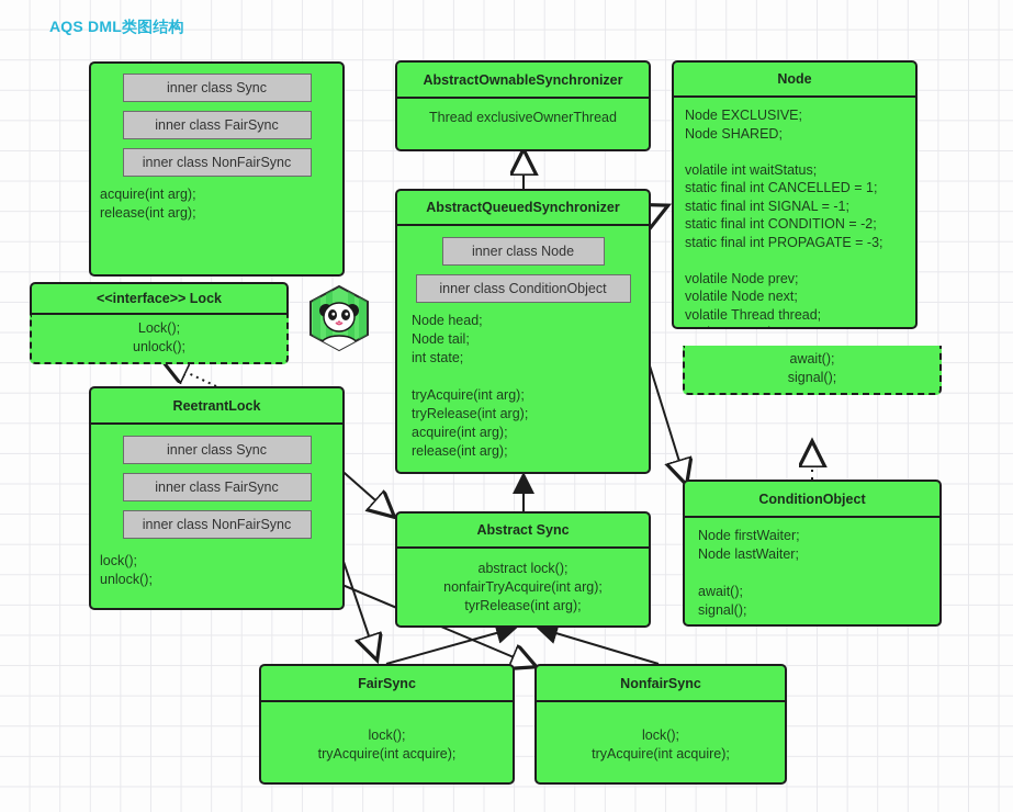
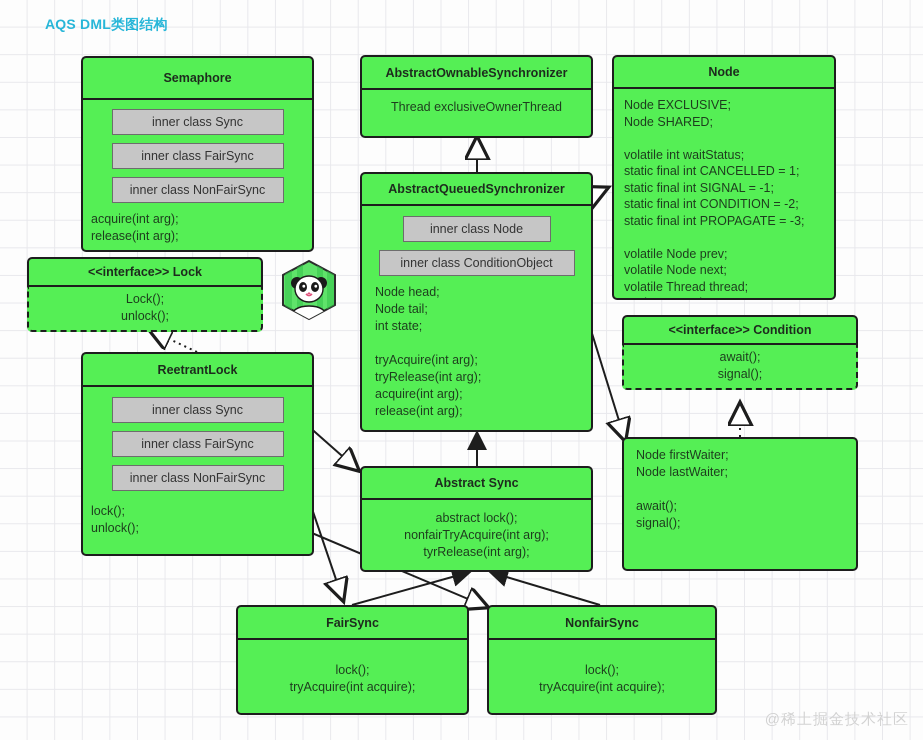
  AQS DML类图结构
+ Semaphore
  inner class Sync
  inner class FairSync
  inner class NonFairSync
  acquire(int arg);
  release(int arg);
  <<interface>> Lock
  Lock();
  unlock();
  ReetrantLock
  inner class Sync
  inner class FairSync
  inner class NonFairSync
  lock();
  unlock();
  AbstractOwnableSynchronizer
  Thread exclusiveOwnerThread
  AbstractQueuedSynchronizer
  inner class Node
  inner class ConditionObject
  Node head;
  Node tail;
  int state;
  tryAcquire(int arg);
  tryRelease(int arg);
  acquire(int arg);
  release(int arg);
  Node
  Node EXCLUSIVE;
  Node SHARED;
  volatile int waitStatus;
  static final int CANCELLED = 1;
  static final int SIGNAL = -1;
  static final int CONDITION = -2;
  static final int PROPAGATE = -3;
  volatile Node prev;
  volatile Node next;
  volatile Thread thread;
+ <<interface>> Condition
  await();
  signal();
- ConditionObject
  Node firstWaiter;
  Node lastWaiter;
  await();
  signal();
  Abstract Sync
  abstract lock();
  nonfairTryAcquire(int arg);
  tyrRelease(int arg);
  FairSync
  lock();
  tryAcquire(int acquire);
  NonfairSync
  lock();
  tryAcquire(int acquire);
+ @稀土掘金技术社区
